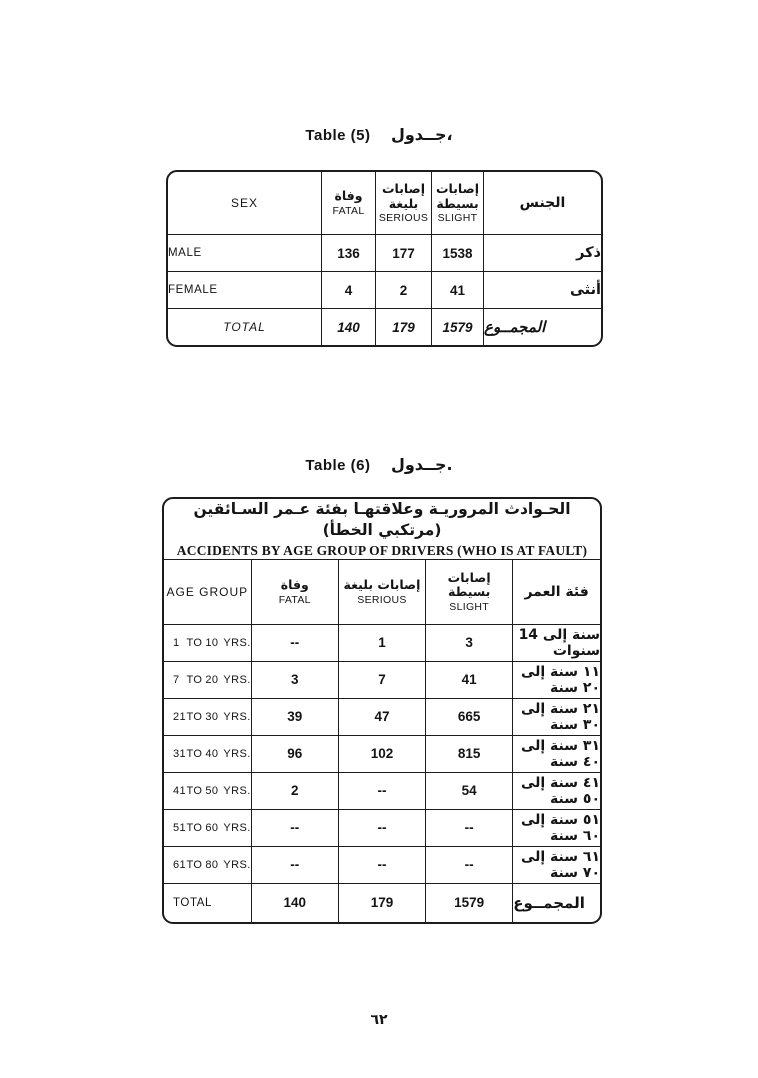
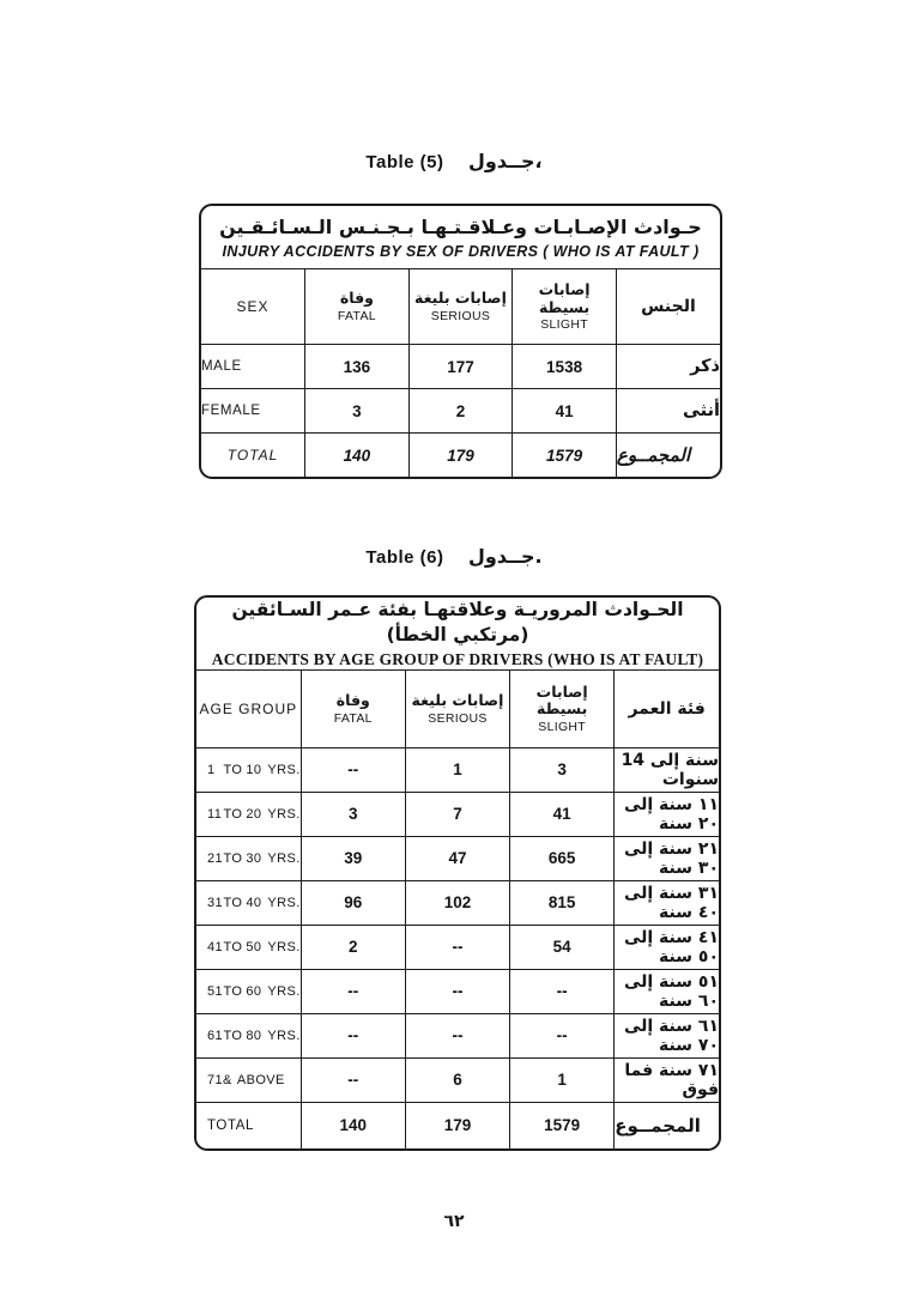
  Table (5) جــدول،
+ حـوادث الإصـابـات وعـلاقـتـهـا بـجـنـس الـسـائـقـين INJURY ACCIDENTS BY SEX OF DRIVERS ( WHO IS AT FAULT )
  SEX	وفاة FATAL	إصابات بليغة SERIOUS	إصابات بسيطة SLIGHT	الجنس
  MALE	136	177	1538	ذكر
- FEMALE	4	2	41	أنثى
+ FEMALE	3	2	41	أنثى
  TOTAL	140	179	1579	المجمــوع
  Table (6) جــدول.
  الحـوادث المروريـة وعلاقتهـا بفئة عـمر السـائقين (مرتكبي الخطأ) ACCIDENTS BY AGE GROUP OF DRIVERS (WHO IS AT FAULT)
  AGE GROUP	وفاة FATAL	إصابات بليغة SERIOUS	إصابات بسيطة SLIGHT	فئة العمر
  1 TO 10 YRS.	--	1	3	سنة إلى 14 سنوات
- 7 TO 20 YRS.	3	7	41	١١ سنة إلى ٢٠ سنة
+ 11TO 20 YRS.	3	7	41	١١ سنة إلى ٢٠ سنة
  21TO 30 YRS.	39	47	665	٢١ سنة إلى ٣٠ سنة
  31TO 40 YRS.	96	102	815	٣١ سنة إلى ٤٠ سنة
  41TO 50 YRS.	2	--	54	٤١ سنة إلى ٥٠ سنة
  51TO 60 YRS.	--	--	--	٥١ سنة إلى ٦٠ سنة
  61TO 80 YRS.	--	--	--	٦١ سنة إلى ٧٠ سنة
+ 71& ABOVE	--	6	1	٧١ سنة فما فوق
  TOTAL	140	179	1579	المجمــوع
  ٦٢
